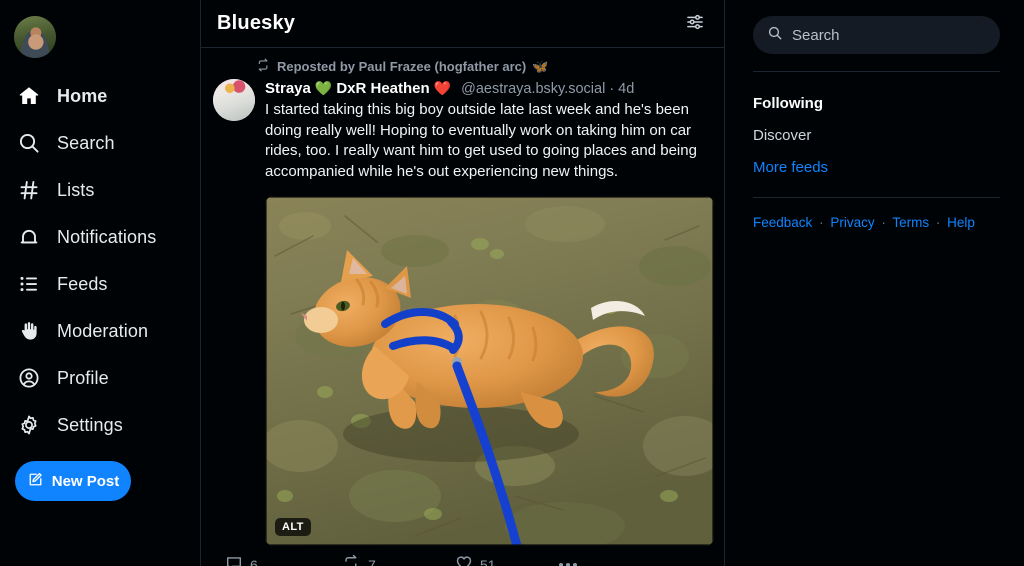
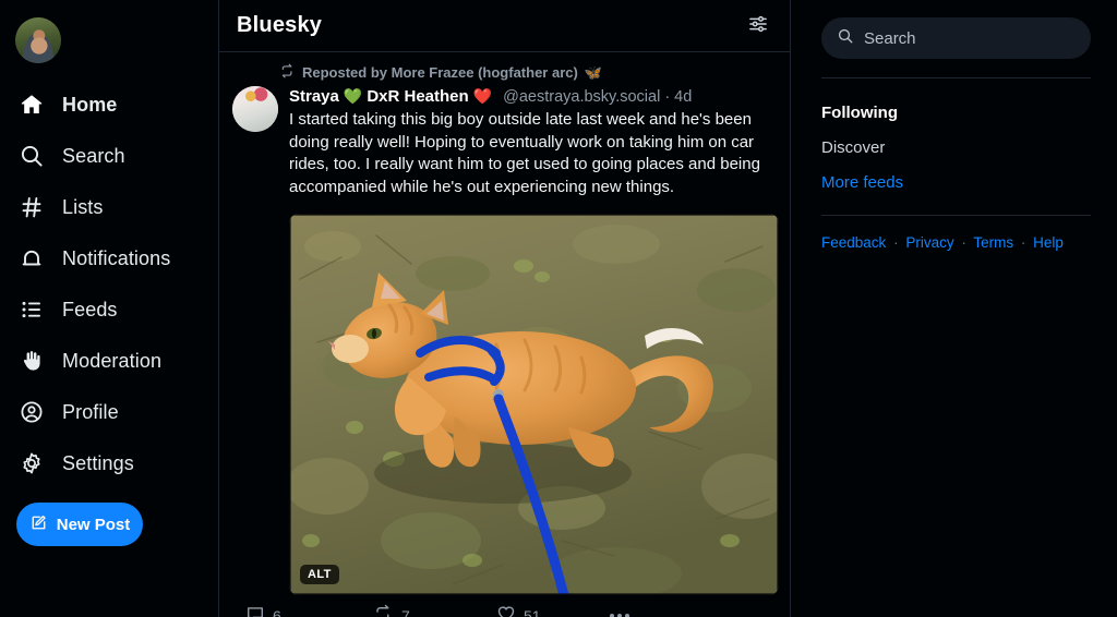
  Home
  Search
  Lists
  Notifications
  Feeds
  Moderation
  Profile
  Settings
  New Post
  Bluesky
- Reposted by Paul Frazee (hogfather arc)
+ Reposted by More Frazee (hogfather arc)
  🦋
  Straya
  💚
  DxR Heathen
  ❤️
  @aestraya.bsky.social
  ·
  4d
  I started taking this big boy outside late last week and he's been doing really well! Hoping to eventually work on taking him on car rides, too. I really want him to get used to going places and being accompanied while he's out experiencing new things.
  ALT
  6
  7
  51
  Search
  Following
  Discover
  More feeds
  Feedback · Privacy · Terms · Help
